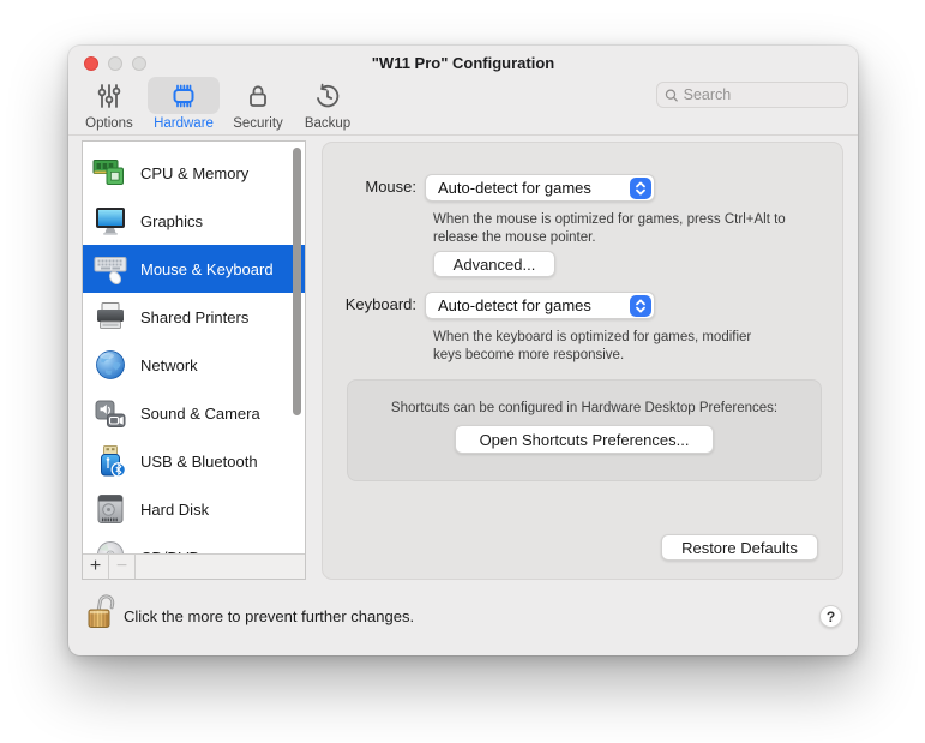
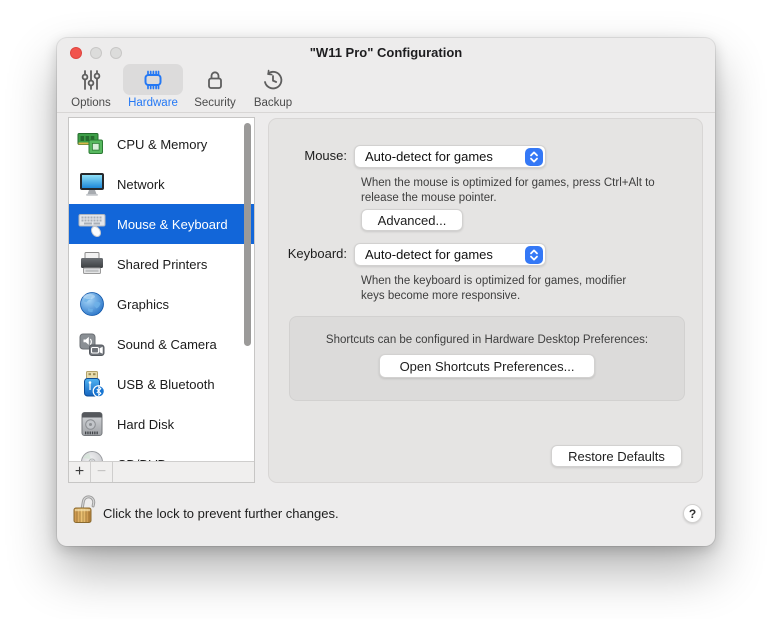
  "W11 Pro" Configuration
  Options
  Hardware
  Security
  Backup
- Search
  CPU & Memory
- Graphics
+ Network
  Mouse & Keyboard
  Shared Printers
- Network
+ Graphics
  Sound & Camera
  USB & Bluetooth
  Hard Disk
  +
  −
  Mouse:
  Auto-detect for games
  When the mouse is optimized for games, press Ctrl+Alt to release the mouse pointer.
  Advanced...
  Keyboard:
  Auto-detect for games
  When the keyboard is optimized for games, modifier keys become more responsive.
  Shortcuts can be configured in Hardware Desktop Preferences:
  Open Shortcuts Preferences...
  Restore Defaults
- Click the more to prevent further changes.
+ Click the lock to prevent further changes.
  ?
